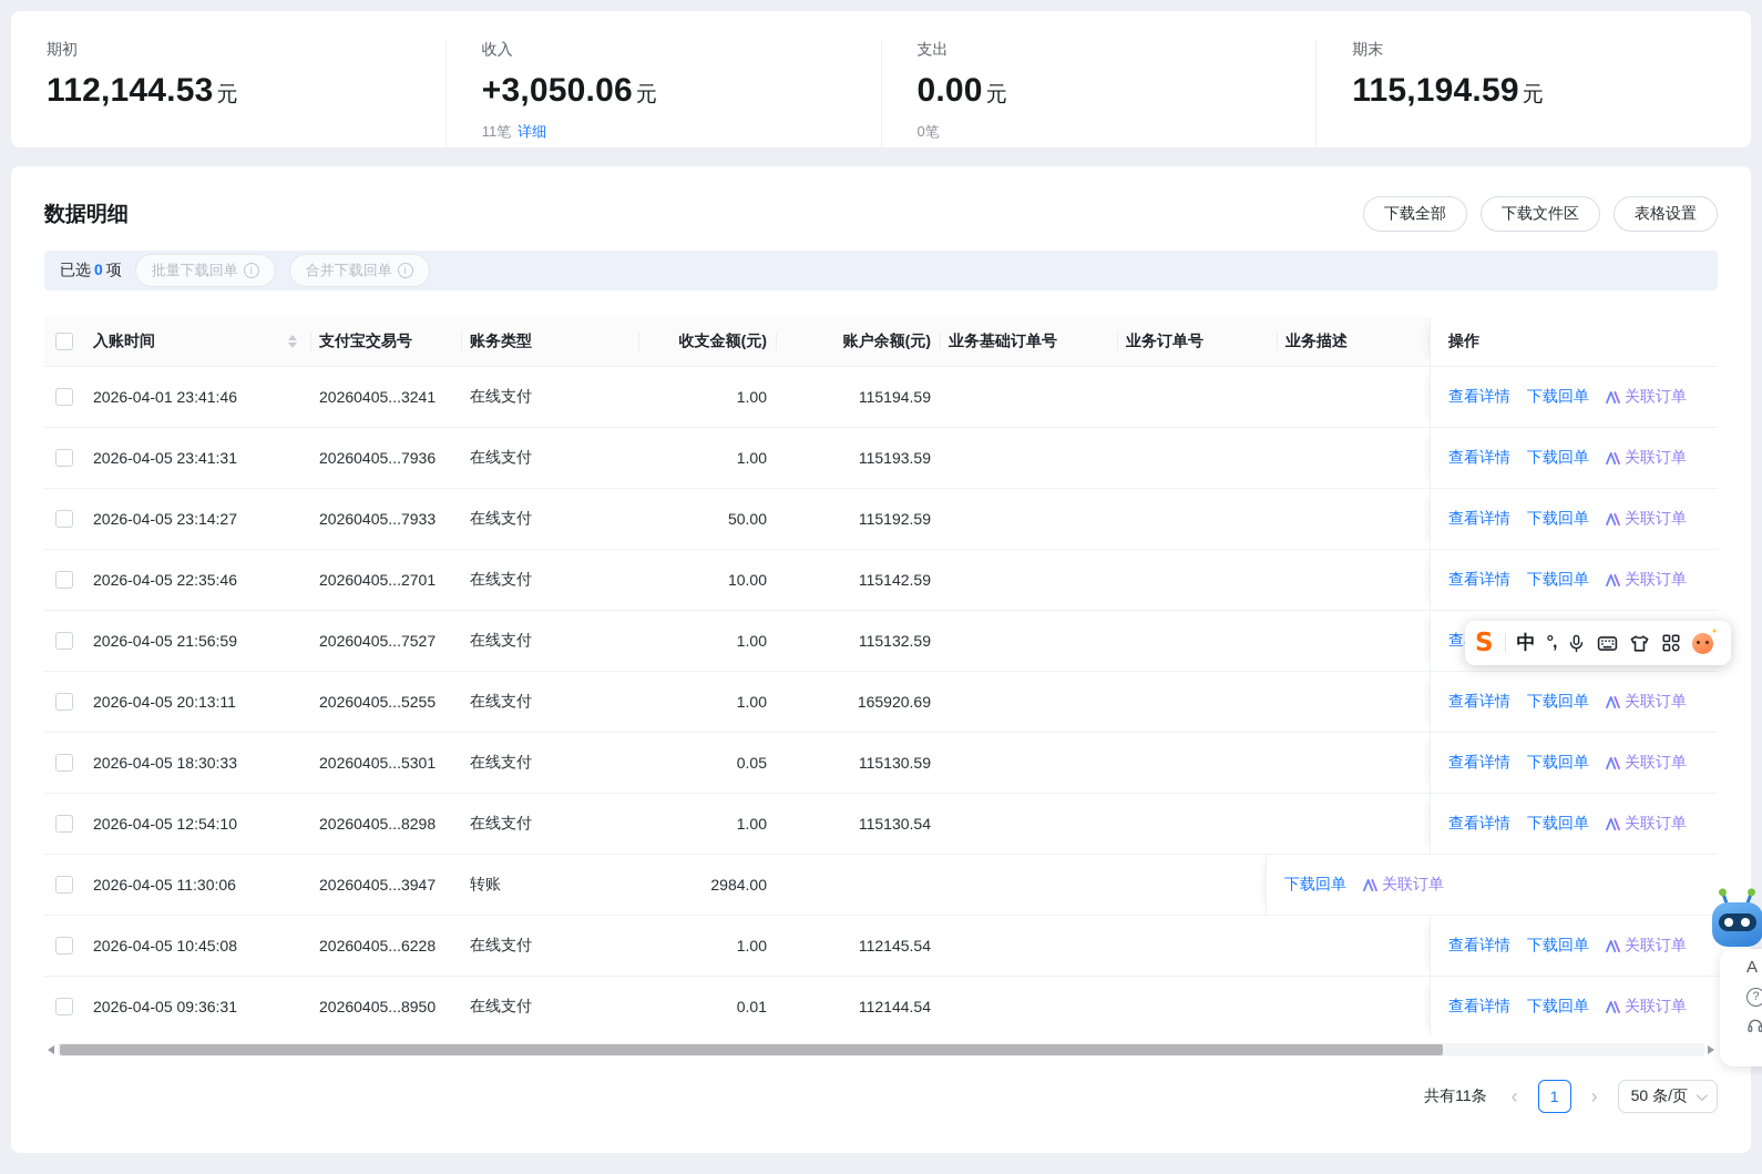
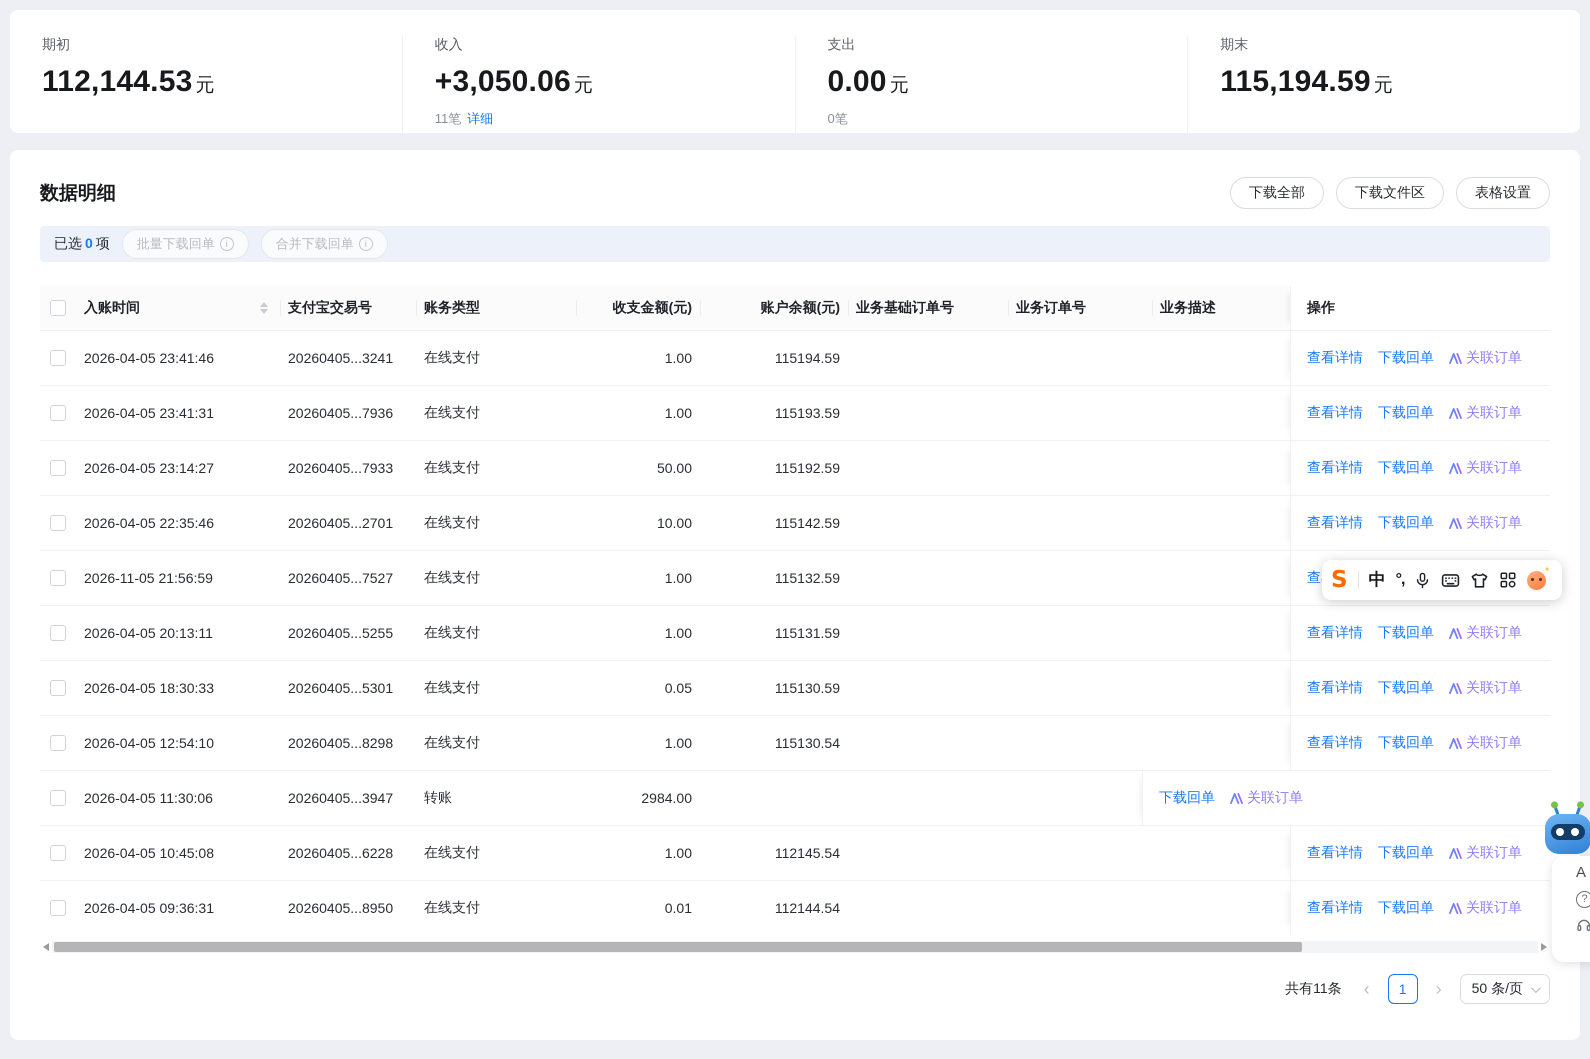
  期初
  112,144.53 元
  收入
  +3,050.06 元
  11笔 详细
  支出
  0.00 元
  0笔
  期末
  115,194.59 元
  数据明细
  下载全部
  下载文件区
  表格设置
  已选 0 项
  批量下载回单
  i
  合并下载回单
  i
  入账时间
  支付宝交易号
  账务类型
  收支金额(元)
  账户余额(元)
  业务基础订单号
  业务订单号
  业务描述
  操作
- 2026-04-01 23:41:46
+ 2026-04-05 23:41:46
  20260405...3241
  在线支付
  1.00
  115194.59
  查看详情
  下载回单
  关联订单
  2026-04-05 23:41:31
  20260405...7936
  在线支付
  1.00
  115193.59
  查看详情
  下载回单
  关联订单
  2026-04-05 23:14:27
  20260405...7933
  在线支付
  50.00
  115192.59
  查看详情
  下载回单
  关联订单
  2026-04-05 22:35:46
  20260405...2701
  在线支付
  10.00
  115142.59
  查看详情
  下载回单
  关联订单
- 2026-04-05 21:56:59
+ 2026-11-05 21:56:59
  20260405...7527
  在线支付
  1.00
  115132.59
  2026-04-05 20:13:11
  20260405...5255
  在线支付
  1.00
- 165920.69
+ 115131.59
  查看详情
  下载回单
  关联订单
  2026-04-05 18:30:33
  20260405...5301
  在线支付
  0.05
  115130.59
  查看详情
  下载回单
  关联订单
  2026-04-05 12:54:10
  20260405...8298
  在线支付
  1.00
  115130.54
  查看详情
  下载回单
  关联订单
  2026-04-05 11:30:06
  20260405...3947
  转账
  2984.00
  下载回单
  关联订单
  2026-04-05 10:45:08
  20260405...6228
  在线支付
  1.00
  112145.54
  查看详情
  下载回单
  关联订单
  2026-04-05 09:36:31
  20260405...8950
  在线支付
  0.01
  112144.54
  查看详情
  下载回单
  关联订单
  共有11条
  ‹
  1
  ›
  50 条/页
  S
  中
  °,
  A
  ?
